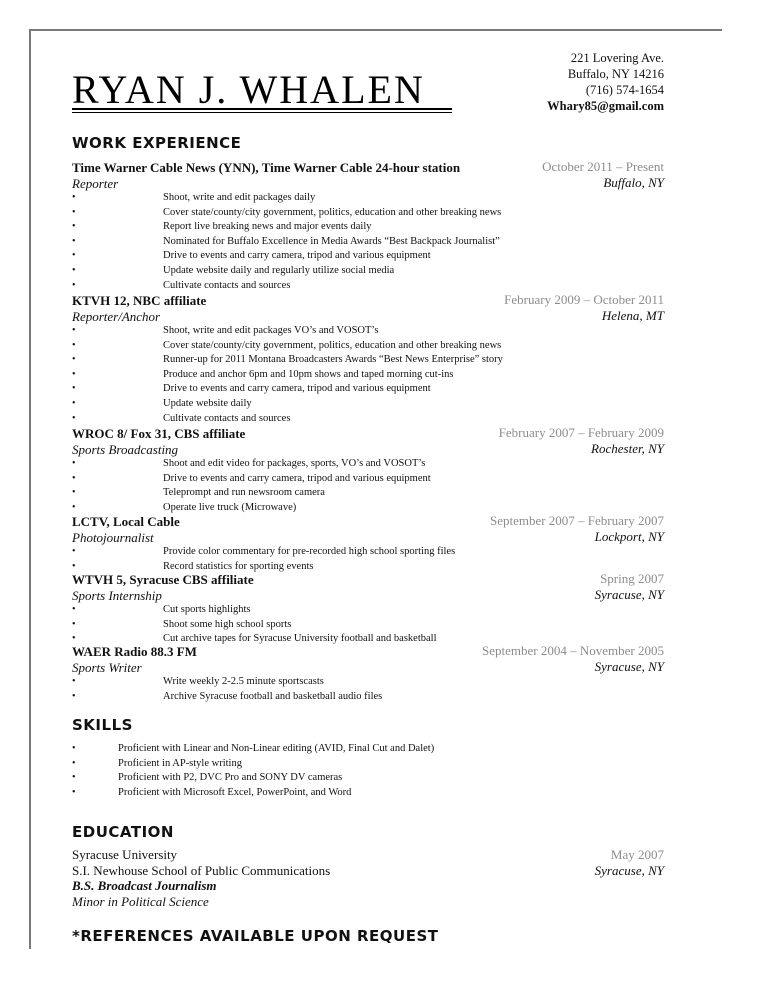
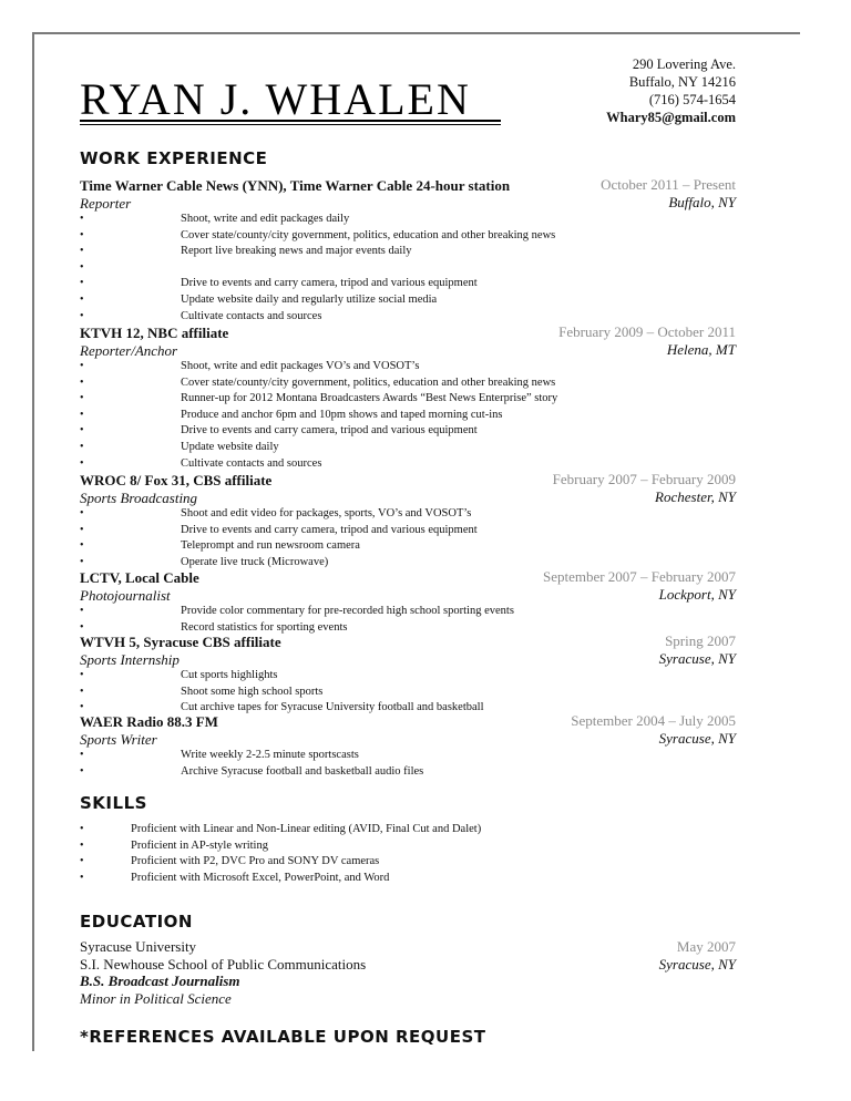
  RYAN J. WHALEN
- 221 Lovering Ave.
+ 290 Lovering Ave.
  Buffalo, NY 14216
  (716) 574-1654
  Whary85@gmail.com
  WORK EXPERIENCE
  Time Warner Cable News (YNN), Time Warner Cable 24-hour station
  October 2011 – Present
  Reporter
  Buffalo, NY
  •
  Shoot, write and edit packages daily
  •
  Cover state/county/city government, politics, education and other breaking news
  •
  Report live breaking news and major events daily
  •
- Nominated for Buffalo Excellence in Media Awards “Best Backpack Journalist”
  •
  Drive to events and carry camera, tripod and various equipment
  •
  Update website daily and regularly utilize social media
  •
  Cultivate contacts and sources
  KTVH 12, NBC affiliate
  February 2009 – October 2011
  Reporter/Anchor
  Helena, MT
  •
  Shoot, write and edit packages VO’s and VOSOT’s
  •
  Cover state/county/city government, politics, education and other breaking news
  •
- Runner-up for 2011 Montana Broadcasters Awards “Best News Enterprise” story
+ Runner-up for 2012 Montana Broadcasters Awards “Best News Enterprise” story
  •
  Produce and anchor 6pm and 10pm shows and taped morning cut-ins
  •
  Drive to events and carry camera, tripod and various equipment
  •
  Update website daily
  •
  Cultivate contacts and sources
  WROC 8/ Fox 31, CBS affiliate
  February 2007 – February 2009
  Sports Broadcasting
  Rochester, NY
  •
  Shoot and edit video for packages, sports, VO’s and VOSOT’s
  •
  Drive to events and carry camera, tripod and various equipment
  •
  Teleprompt and run newsroom camera
  •
  Operate live truck (Microwave)
  LCTV, Local Cable
  September 2007 – February 2007
  Photojournalist
  Lockport, NY
  •
- Provide color commentary for pre-recorded high school sporting files
+ Provide color commentary for pre-recorded high school sporting events
  •
  Record statistics for sporting events
  WTVH 5, Syracuse CBS affiliate
  Spring 2007
  Sports Internship
  Syracuse, NY
  •
  Cut sports highlights
  •
  Shoot some high school sports
  •
  Cut archive tapes for Syracuse University football and basketball
  WAER Radio 88.3 FM
- September 2004 – November 2005
+ September 2004 – July 2005
  Sports Writer
  Syracuse, NY
  •
  Write weekly 2-2.5 minute sportscasts
  •
  Archive Syracuse football and basketball audio files
  SKILLS
  •
  Proficient with Linear and Non-Linear editing (AVID, Final Cut and Dalet)
  •
  Proficient in AP-style writing
  •
  Proficient with P2, DVC Pro and SONY DV cameras
  •
  Proficient with Microsoft Excel, PowerPoint, and Word
  EDUCATION
  Syracuse University
  May 2007
  S.I. Newhouse School of Public Communications
  Syracuse, NY
  B.S. Broadcast Journalism
  Minor in Political Science
  *REFERENCES AVAILABLE UPON REQUEST
